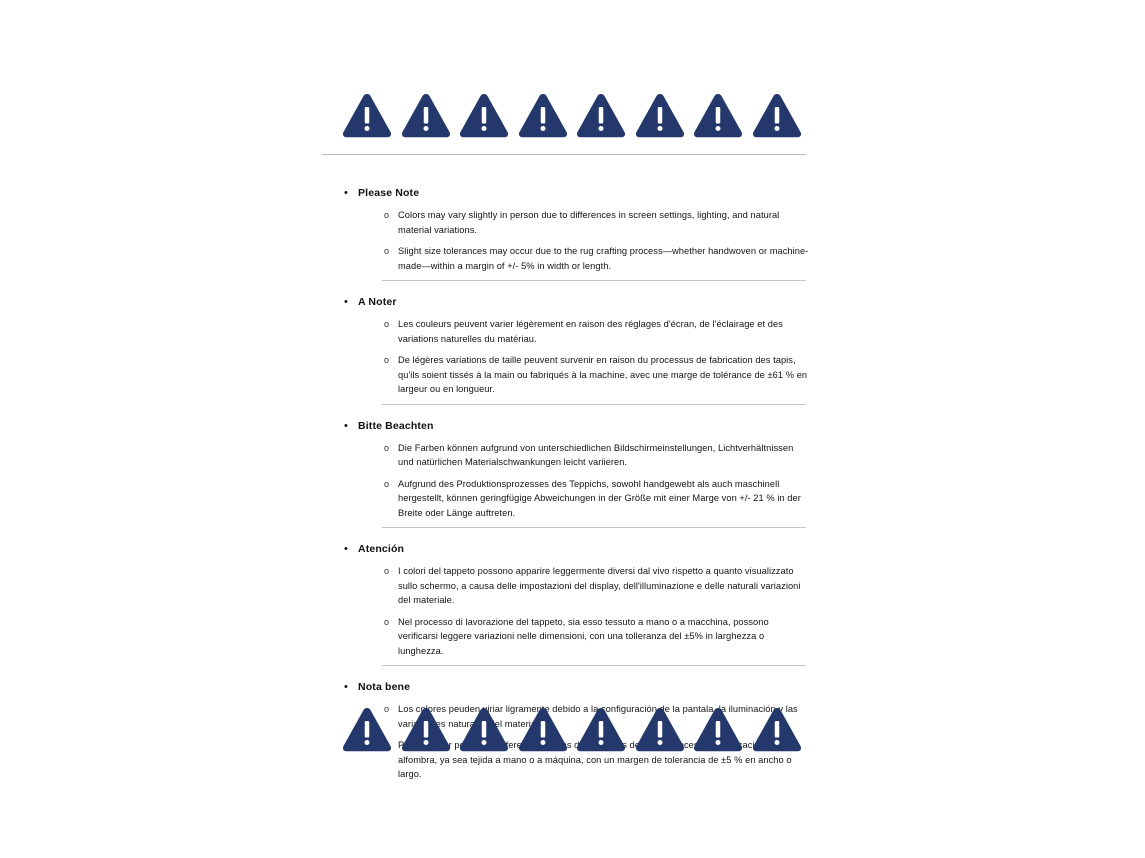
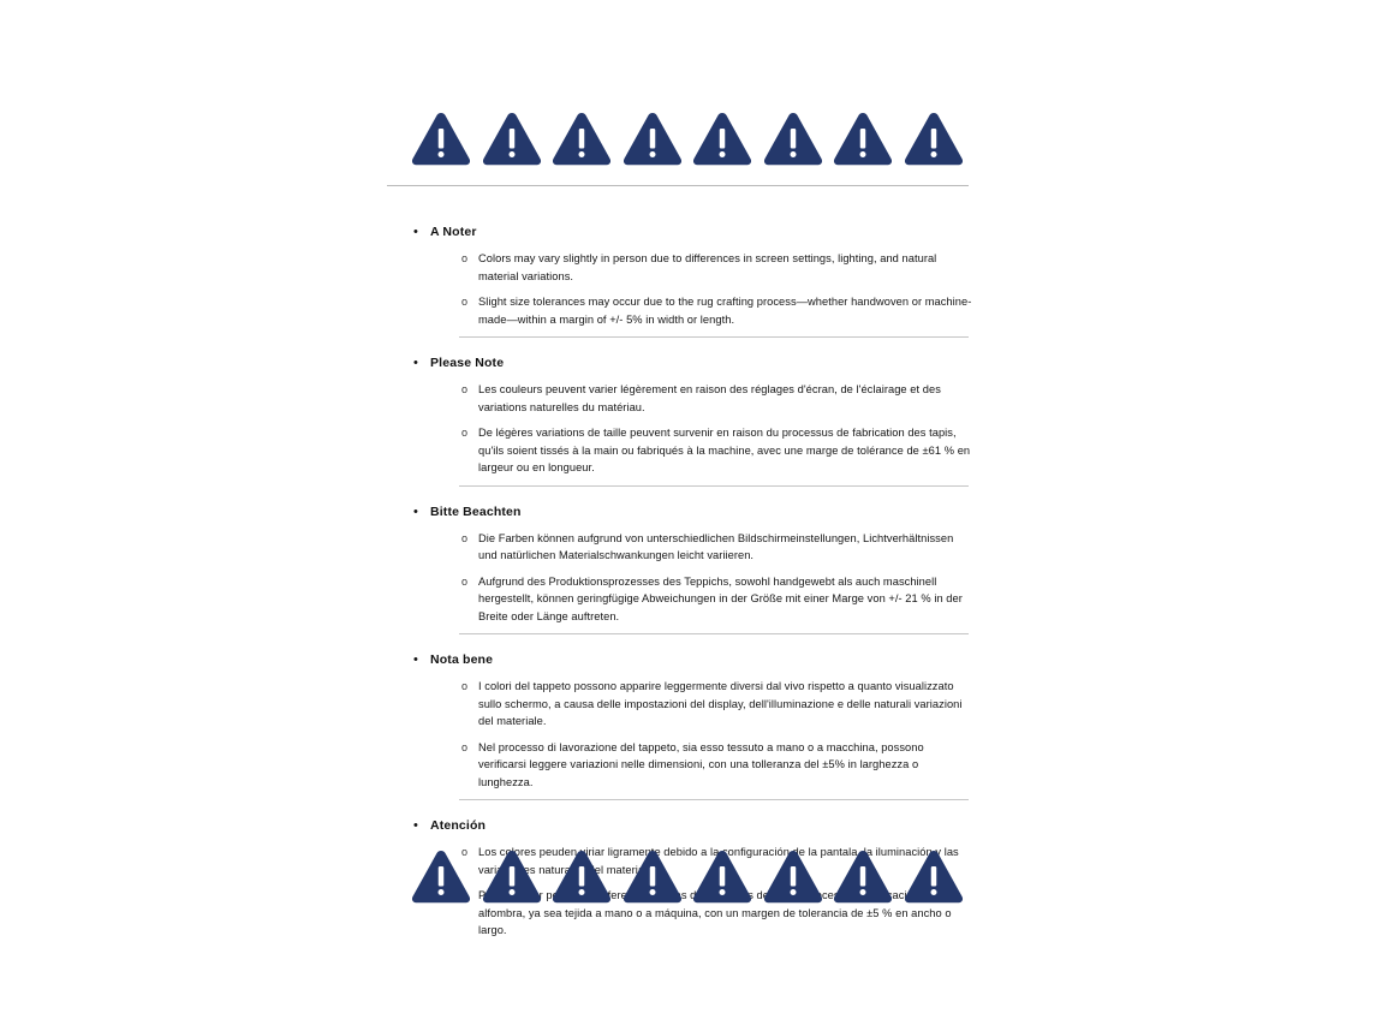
  •
- Please Note
+ A Noter
  o
  Colors may vary slightly in person due to differences in screen settings, lighting, and natural material variations.
  o
  Slight size tolerances may occur due to the rug crafting process—whether handwoven or machine-made—within a margin of +/- 5% in width or length.
  •
- A Noter
+ Please Note
  o
  Les couleurs peuvent varier légèrement en raison des réglages d'écran, de l'éclairage et des variations naturelles du matériau.
  o
  De légères variations de taille peuvent survenir en raison du processus de fabrication des tapis, qu'ils soient tissés à la main ou fabriqués à la machine, avec une marge de tolérance de ±61 % en largeur ou en longueur.
  •
  Bitte Beachten
  o
  Die Farben können aufgrund von unterschiedlichen Bildschirmeinstellungen, Lichtverhältnissen und natürlichen Materialschwankungen leicht variieren.
  o
  Aufgrund des Produktionsprozesses des Teppichs, sowohl handgewebt als auch maschinell hergestellt, können geringfügige Abweichungen in der Größe mit einer Marge von +/- 21 % in der Breite oder Länge auftreten.
  •
- Atención
+ Nota bene
  o
  I colori del tappeto possono apparire leggermente diversi dal vivo rispetto a quanto visualizzato sullo schermo, a causa delle impostazioni del display, dell'illuminazione e delle naturali variazioni del materiale.
  o
  Nel processo di lavorazione del tappeto, sia esso tessuto a mano o a macchina, possono verificarsi leggere variazioni nelle dimensioni, con una tolleranza del ±5% in larghezza o lunghezza.
  •
- Nota bene
+ Atención
  o
  Los cores peudeniriar ligramene debido a laonfiguracióne la pantala,a iluminación y las varies naturael materi
